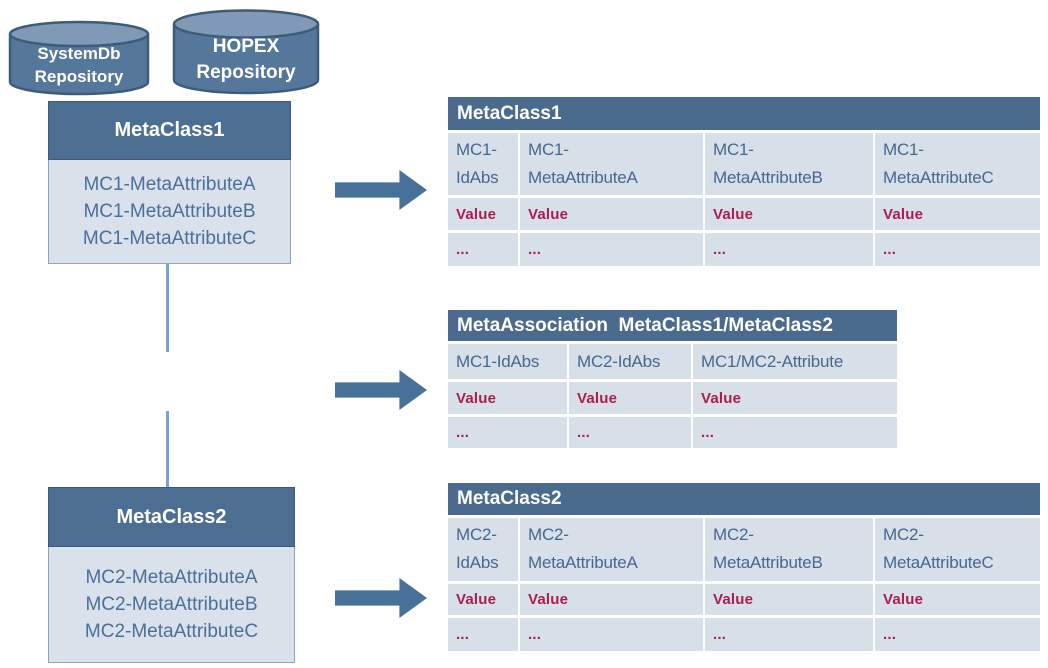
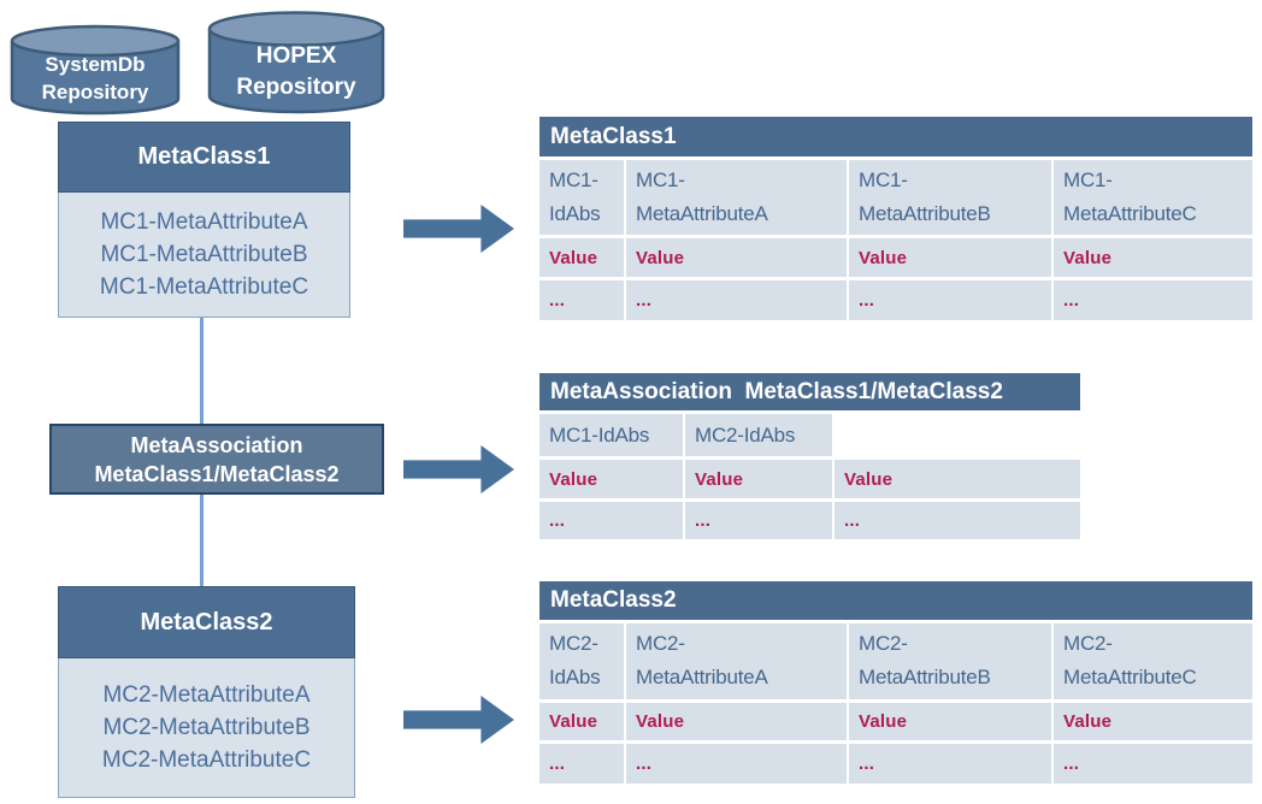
  SystemDb
  Repository
  HOPEX
  Repository
  MetaClass1
  MC1-MetaAttributeA
  MC1-MetaAttributeB
  MC1-MetaAttributeC
+ MetaAssociation
+ MetaClass1/MetaClass2
  MetaClass2
  MC2-MetaAttributeA
  MC2-MetaAttributeB
  MC2-MetaAttributeC
  MetaClass1
  MC1-IdAbs
  MC1-MetaAttributeA
  MC1-MetaAttributeB
  MC1-MetaAttributeC
  Value
  Value
  Value
  Value
  ...
  ...
  ...
  ...
  MetaAssociation MetaClass1/MetaClass2
  MC1-IdAbs
  MC2-IdAbs
- MC1/MC2-Attribute
  Value
  Value
  Value
  ...
  ...
  ...
  MetaClass2
  MC2-IdAbs
  MC2-MetaAttributeA
  MC2-MetaAttributeB
  MC2-MetaAttributeC
  Value
  Value
  Value
  Value
  ...
  ...
  ...
  ...
